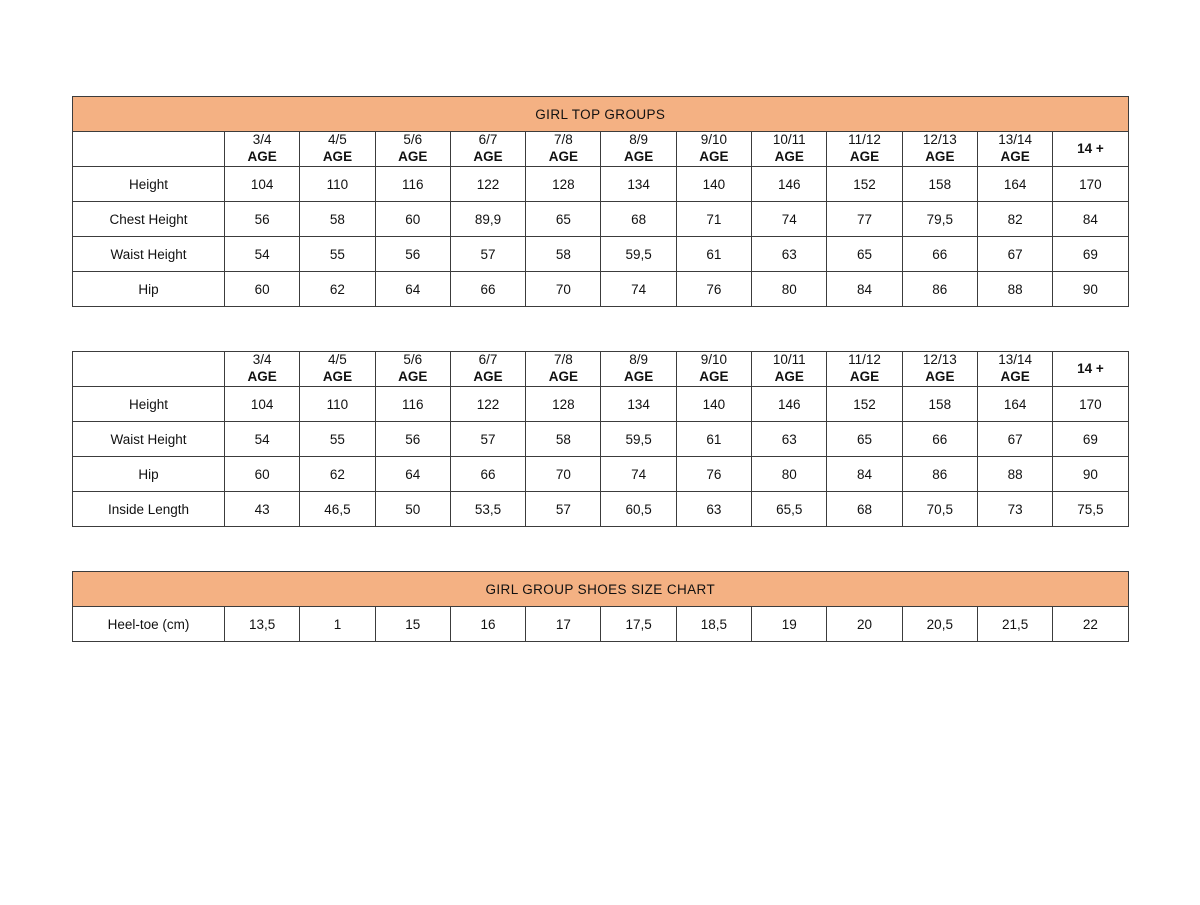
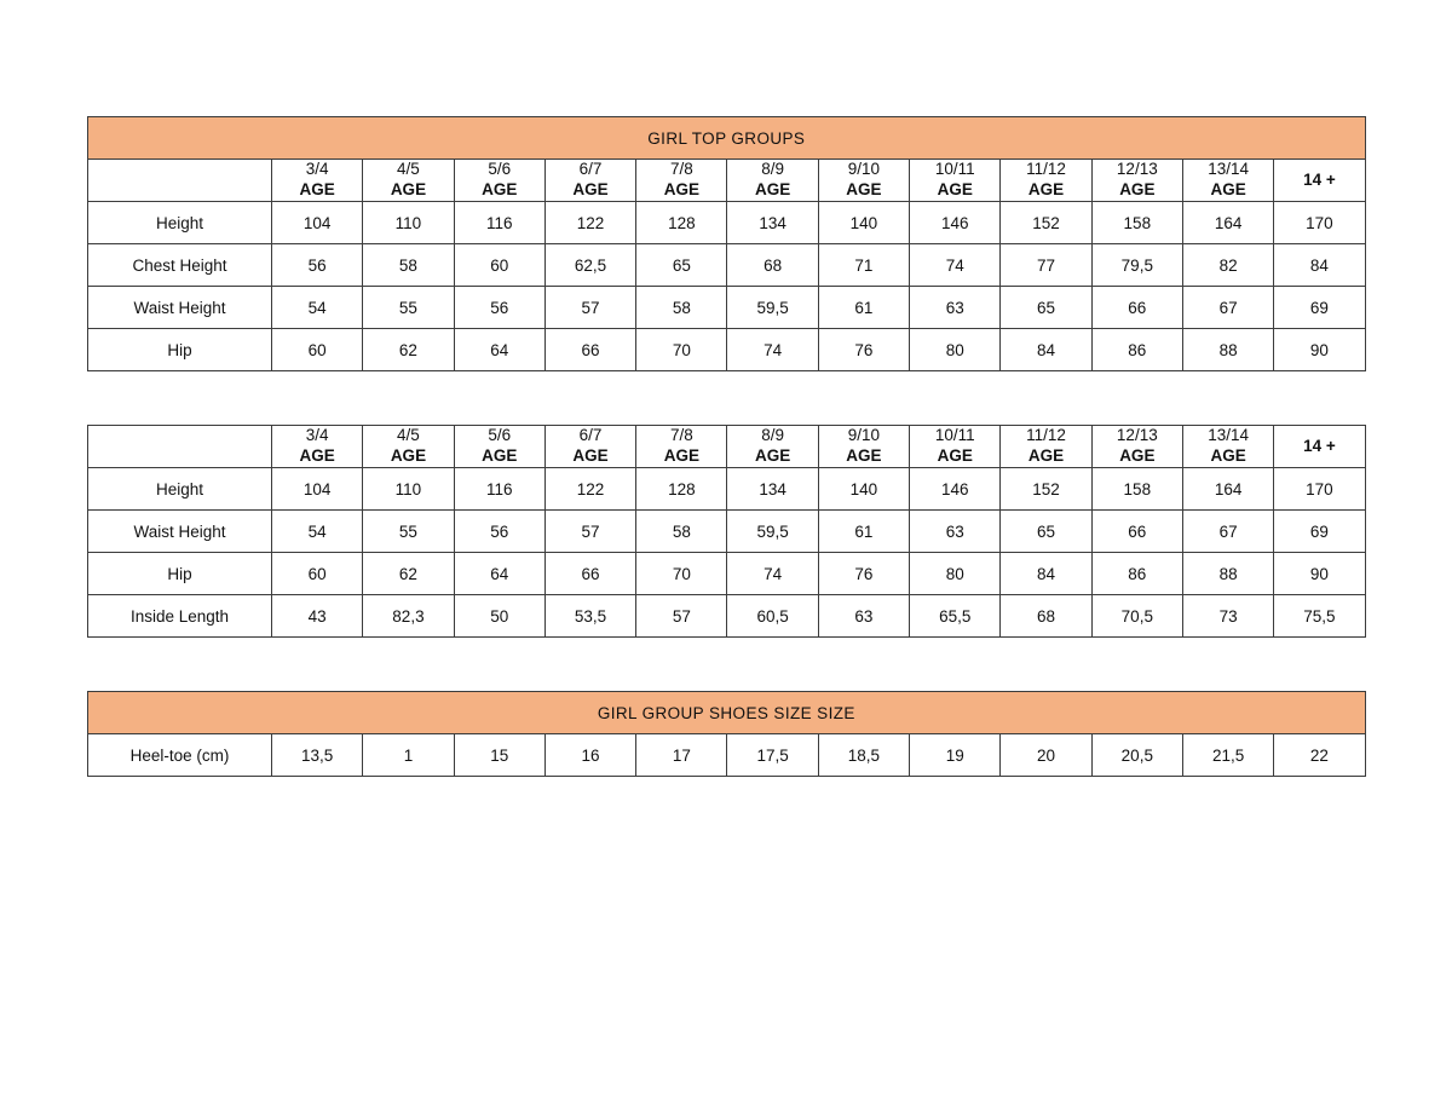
  GIRL TOP GROUPS
  	3/4 AGE	4/5 AGE	5/6 AGE	6/7 AGE	7/8 AGE	8/9 AGE	9/10 AGE	10/11 AGE	11/12 AGE	12/13 AGE	13/14 AGE	14 +
  Height	104	110	116	122	128	134	140	146	152	158	164	170
- Chest Height	56	58	60	89,9	65	68	71	74	77	79,5	82	84
+ Chest Height	56	58	60	62,5	65	68	71	74	77	79,5	82	84
  Waist Height	54	55	56	57	58	59,5	61	63	65	66	67	69
  Hip	60	62	64	66	70	74	76	80	84	86	88	90
  	3/4 AGE	4/5 AGE	5/6 AGE	6/7 AGE	7/8 AGE	8/9 AGE	9/10 AGE	10/11 AGE	11/12 AGE	12/13 AGE	13/14 AGE	14 +
  Height	104	110	116	122	128	134	140	146	152	158	164	170
  Waist Height	54	55	56	57	58	59,5	61	63	65	66	67	69
  Hip	60	62	64	66	70	74	76	80	84	86	88	90
- Inside Length	43	46,5	50	53,5	57	60,5	63	65,5	68	70,5	73	75,5
+ Inside Length	43	82,3	50	53,5	57	60,5	63	65,5	68	70,5	73	75,5
- GIRL GROUP SHOES SIZE CHART
+ GIRL GROUP SHOES SIZE SIZE
  Heel-toe (cm)	13,5	1	15	16	17	17,5	18,5	19	20	20,5	21,5	22
